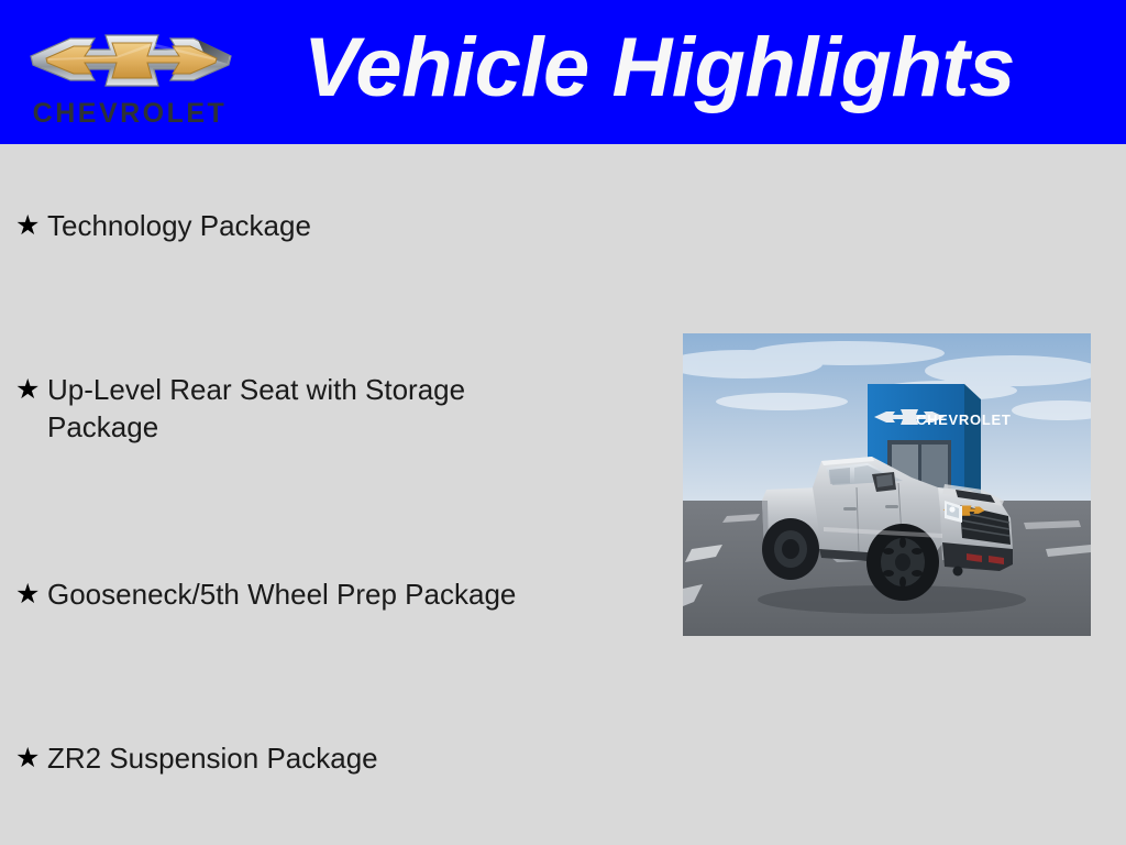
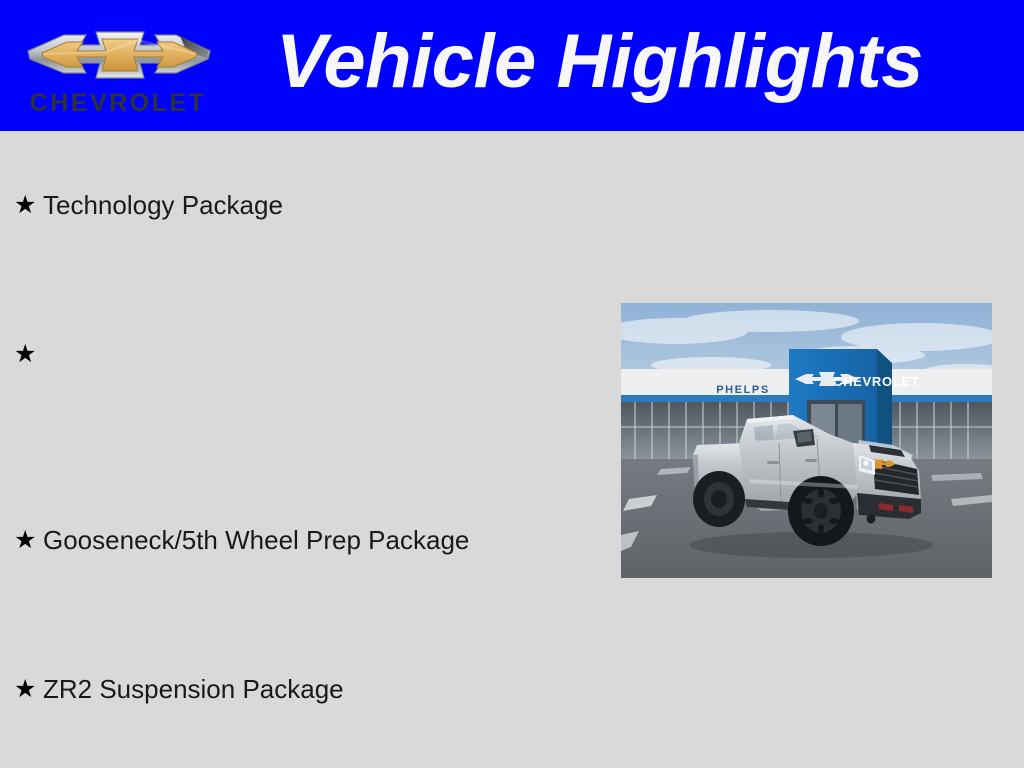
  CHEVROLET
  Vehicle Highlights
  ★
  Technology Package
  ★
- Up-Level Rear Seat with Storage Package
  ★
  Gooseneck/5th Wheel Prep Package
  ★
  ZR2 Suspension Package
+ PHELPS
  CHEVROLET
